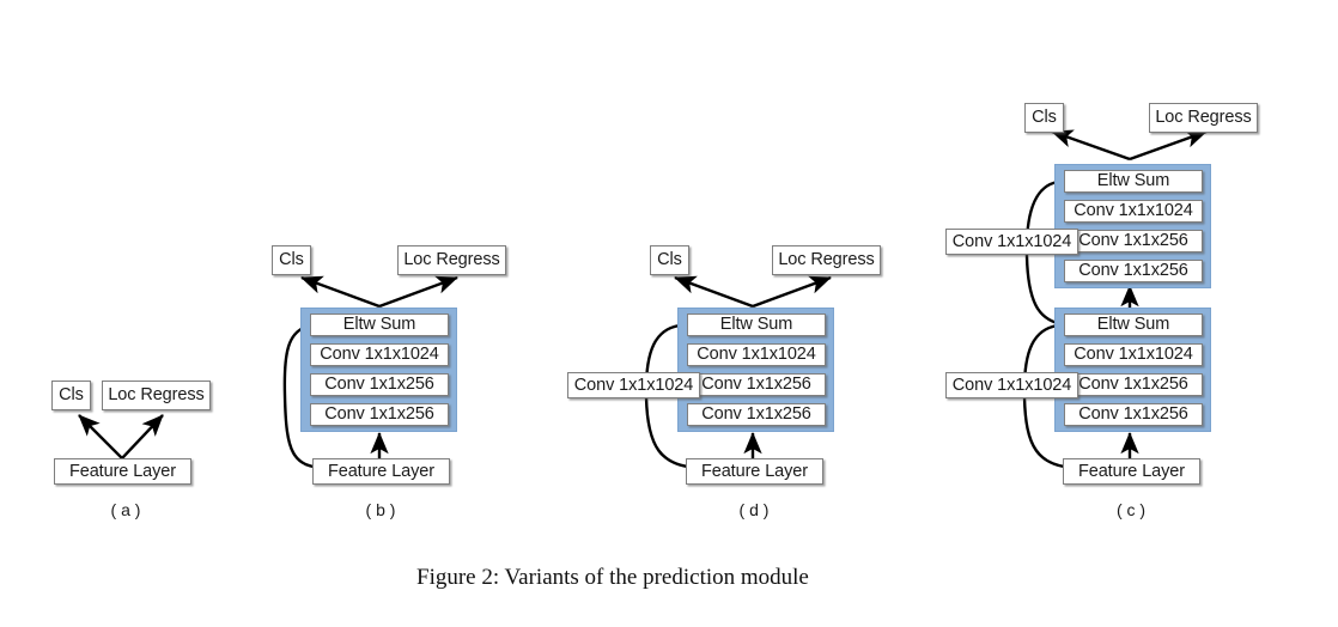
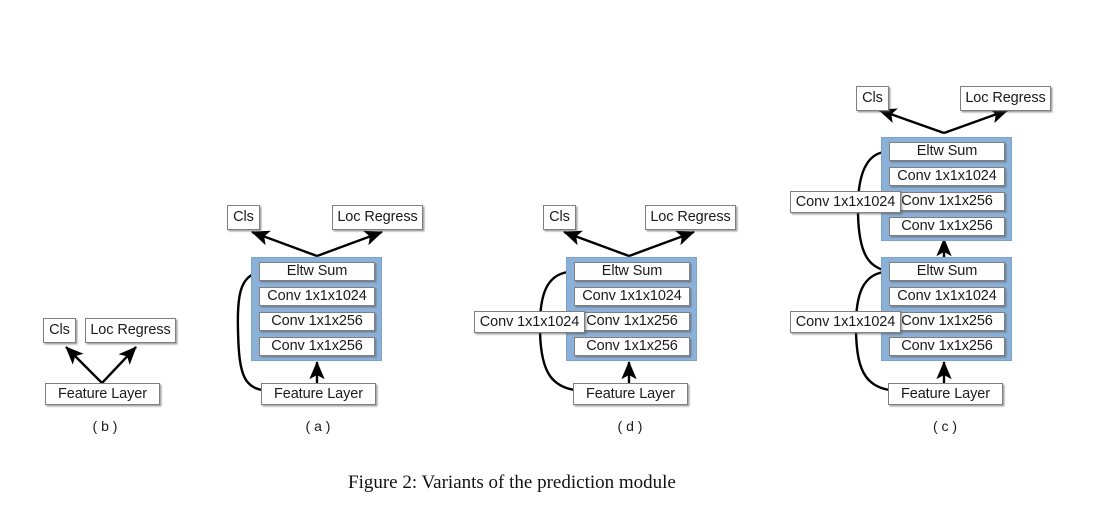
  Cls
  Loc Regress
  Feature Layer
- ( a )
+ ( b )
  Cls
  Loc Regress
  Eltw Sum
  Conv 1x1x1024
  Conv 1x1x256
  Conv 1x1x256
  Feature Layer
- ( b )
+ ( a )
  Cls
  Loc Regress
  Eltw Sum
  Conv 1x1x1024
  Conv 1x1x256
  Conv 1x1x256
  Conv 1x1x1024
  Feature Layer
  ( d )
  Cls
  Loc Regress
  Eltw Sum
  Conv 1x1x1024
  Conv 1x1x256
  Conv 1x1x256
  Conv 1x1x1024
  Eltw Sum
  Conv 1x1x1024
  Conv 1x1x256
  Conv 1x1x256
  Conv 1x1x1024
  Feature Layer
  ( c )
  Figure 2: Variants of the prediction module
